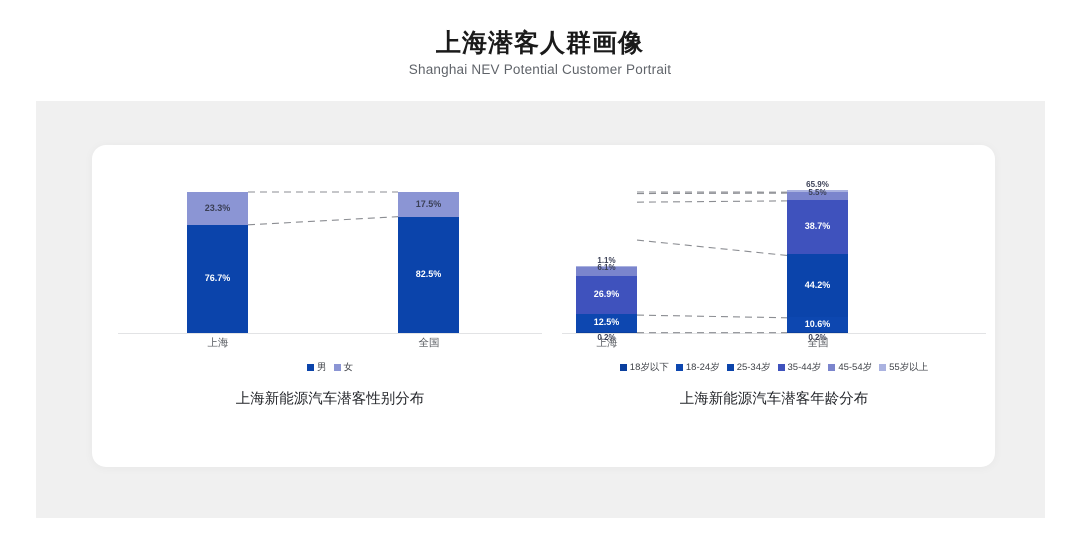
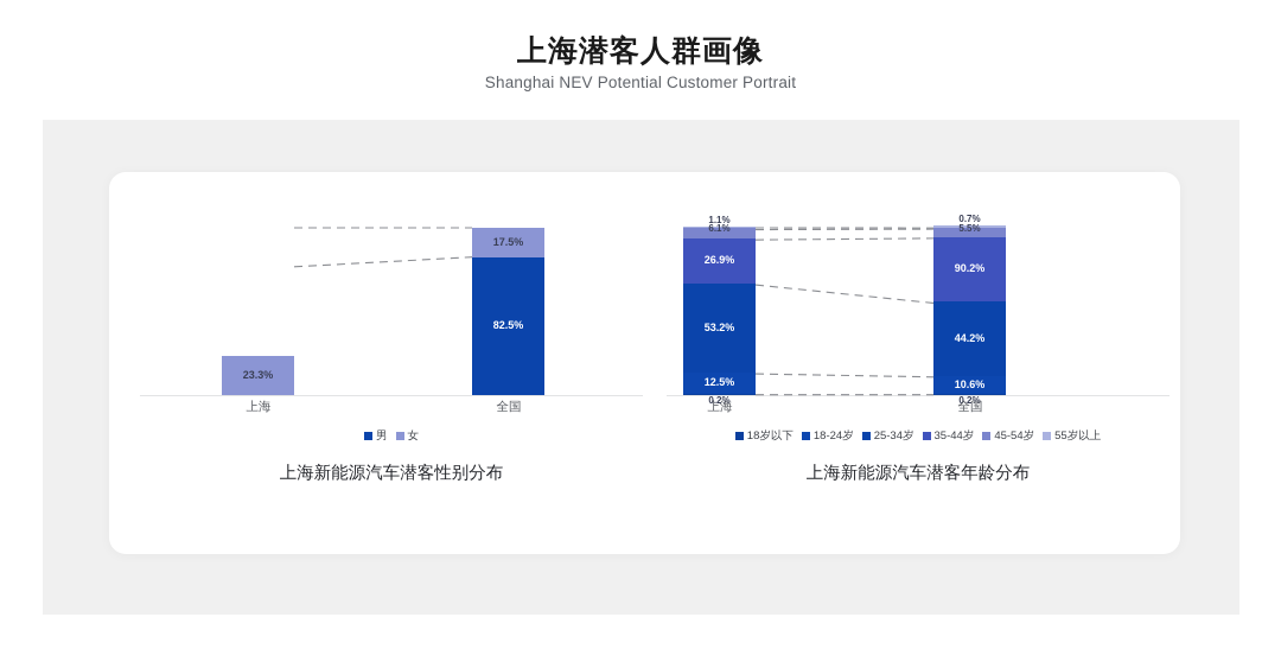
  上海潜客人群画像
  Shanghai NEV Potential Customer Portrait
  23.3%
- 76.7%
  17.5%
  82.5%
  上海
  全国
  男
  女
  上海新能源汽车潜客性别分布
  1.1%
  6.1%
  26.9%
+ 53.2%
  12.5%
  0.2%
- 65.9%
+ 0.7%
  5.5%
- 38.7%
+ 90.2%
  44.2%
  10.6%
  0.2%
  上海
  全国
  18岁以下
  18-24岁
  25-34岁
  35-44岁
  45-54岁
  55岁以上
  上海新能源汽车潜客年龄分布
